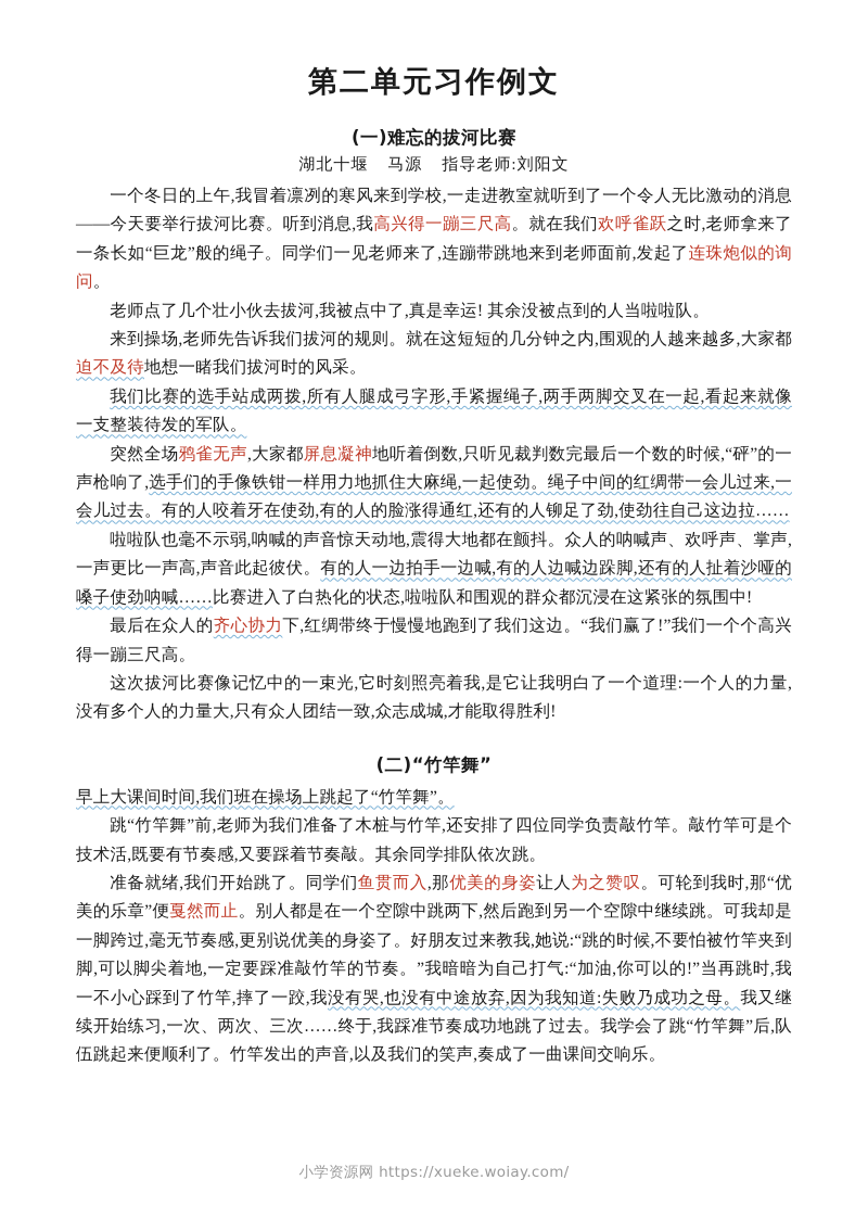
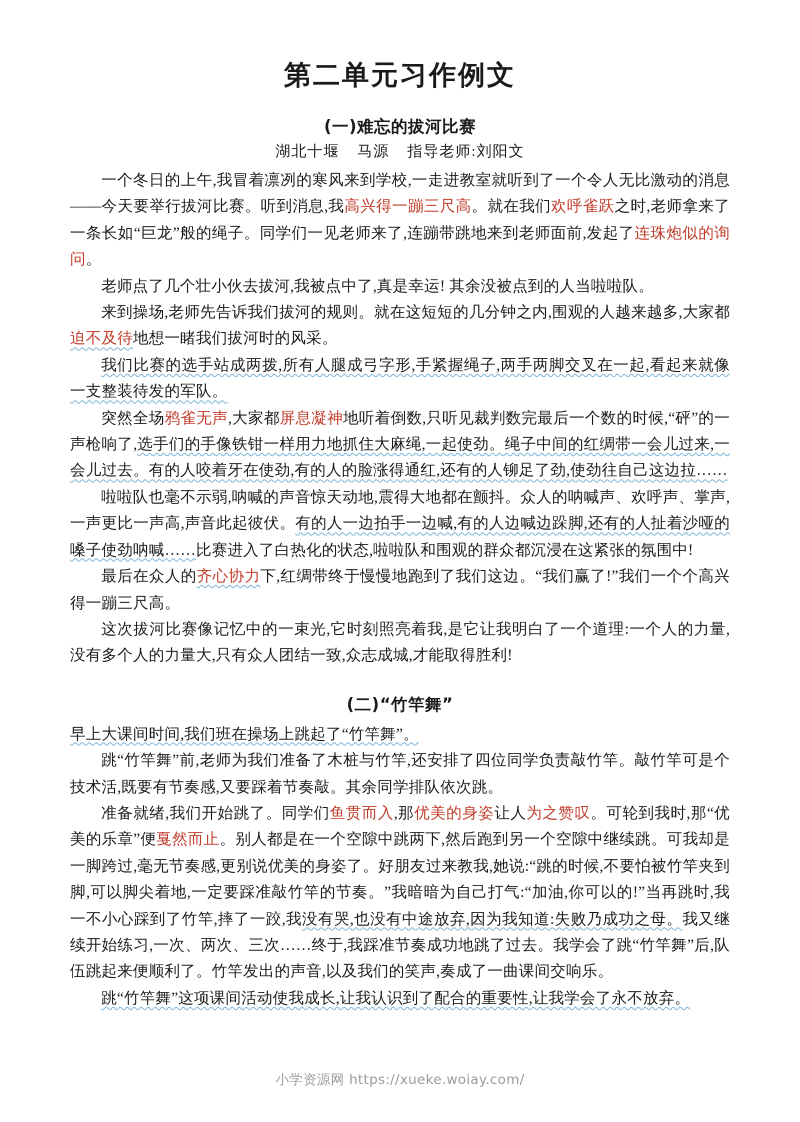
  第二单元习作例文
  (一)难忘的拔河比赛
  湖北十堰 马源 指导老师:刘阳文
  一个冬日的上午,我冒着凛冽的寒风来到学校,一走进教室就听到了一个令人无比激动的消息——今天要举行拔河比赛。听到消息,我高兴得一蹦三尺高。就在我们欢呼雀跃之时,老师拿来了一条长如“巨龙”般的绳子。同学们一见老师来了,连蹦带跳地来到老师面前,发起了连珠炮似的询问。
  老师点了几个壮小伙去拔河,我被点中了,真是幸运! 其余没被点到的人当啦啦队。
  来到操场,老师先告诉我们拔河的规则。就在这短短的几分钟之内,围观的人越来越多,大家都迫不及待地想一睹我们拔河时的风采。
  我们比赛的选手站成两拨,所有人腿成弓字形,手紧握绳子,两手两脚交叉在一起,看起来就像一支整装待发的军队。
  突然全场鸦雀无声,大家都屏息凝神地听着倒数,只听见裁判数完最后一个数的时候,“砰”的一声枪响了,选手们的手像铁钳一样用力地抓住大麻绳,一起使劲。绳子中间的红绸带一会儿过来,一会儿过去。有的人咬着牙在使劲,有的人的脸涨得通红,还有的人铆足了劲,使劲往自己这边拉……
  啦啦队也毫不示弱,呐喊的声音惊天动地,震得大地都在颤抖。众人的呐喊声、欢呼声、掌声,一声更比一声高,声音此起彼伏。有的人一边拍手一边喊,有的人边喊边跺脚,还有的人扯着沙哑的嗓子使劲呐喊……比赛进入了白热化的状态,啦啦队和围观的群众都沉浸在这紧张的氛围中!
  最后在众人的齐心协力下,红绸带终于慢慢地跑到了我们这边。“我们赢了!”我们一个个高兴得一蹦三尺高。
  这次拔河比赛像记忆中的一束光,它时刻照亮着我,是它让我明白了一个道理:一个人的力量,没有多个人的力量大,只有众人团结一致,众志成城,才能取得胜利!
  (二)“竹竿舞”
  早上大课间时间,我们班在操场上跳起了“竹竿舞”。
  跳“竹竿舞”前,老师为我们准备了木桩与竹竿,还安排了四位同学负责敲竹竿。敲竹竿可是个技术活,既要有节奏感,又要踩着节奏敲。其余同学排队依次跳。
  准备就绪,我们开始跳了。同学们鱼贯而入,那优美的身姿让人为之赞叹。可轮到我时,那“优美的乐章”便戛然而止。别人都是在一个空隙中跳两下,然后跑到另一个空隙中继续跳。可我却是一脚跨过,毫无节奏感,更别说优美的身姿了。好朋友过来教我,她说:“跳的时候,不要怕被竹竿夹到脚,可以脚尖着地,一定要踩准敲竹竿的节奏。”我暗暗为自己打气:“加油,你可以的!”当再跳时,我一不小心踩到了竹竿,摔了一跤,我没有哭,也没有中途放弃,因为我知道:失败乃成功之母。我又继续开始练习,一次、两次、三次……终于,我踩准节奏成功地跳了过去。我学会了跳“竹竿舞”后,队伍跳起来便顺利了。竹竿发出的声音,以及我们的笑声,奏成了一曲课间交响乐。
+ 跳“竹竿舞”这项课间活动使我成长,让我认识到了配合的重要性,让我学会了永不放弃。
  小学资源网 https://xueke.woiay.com/
